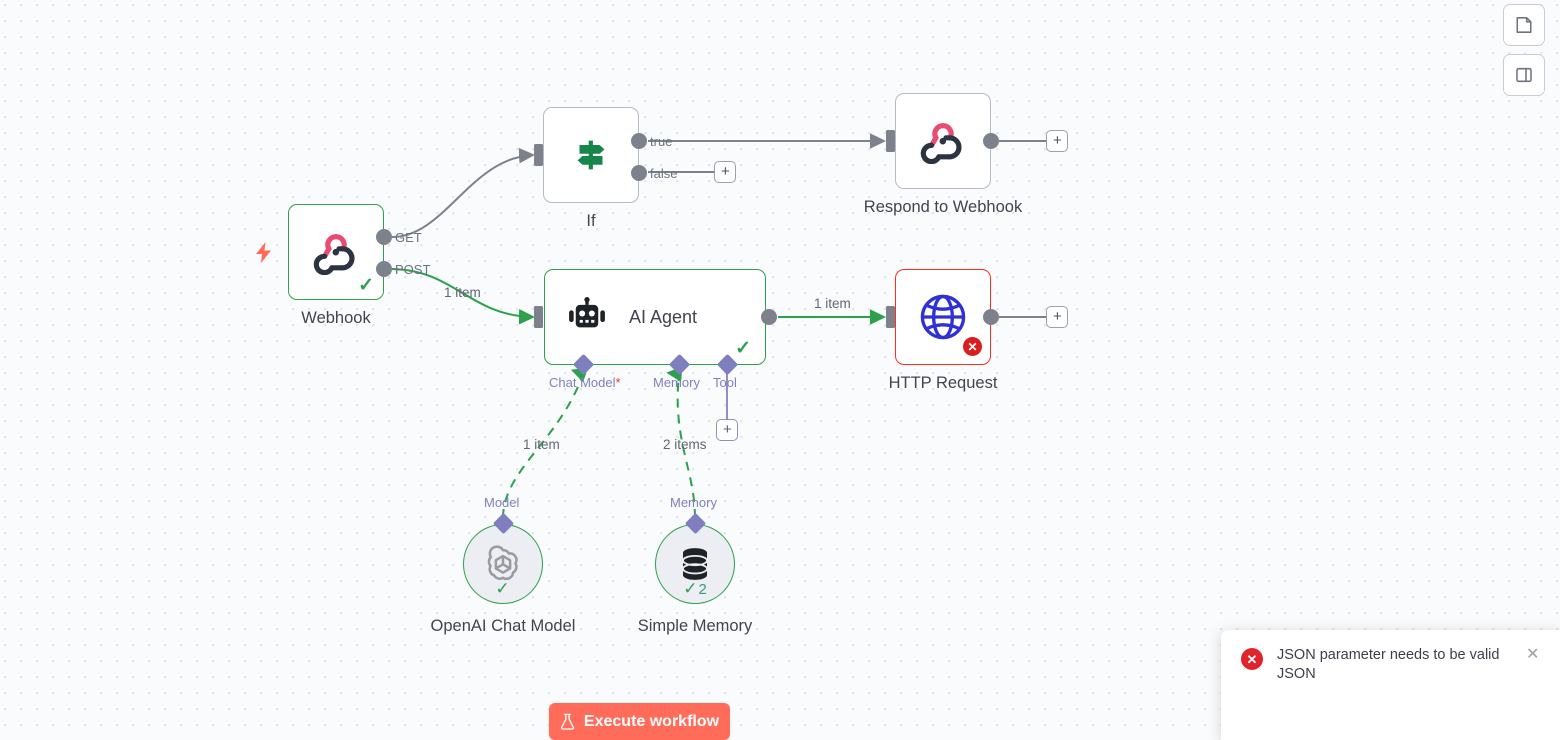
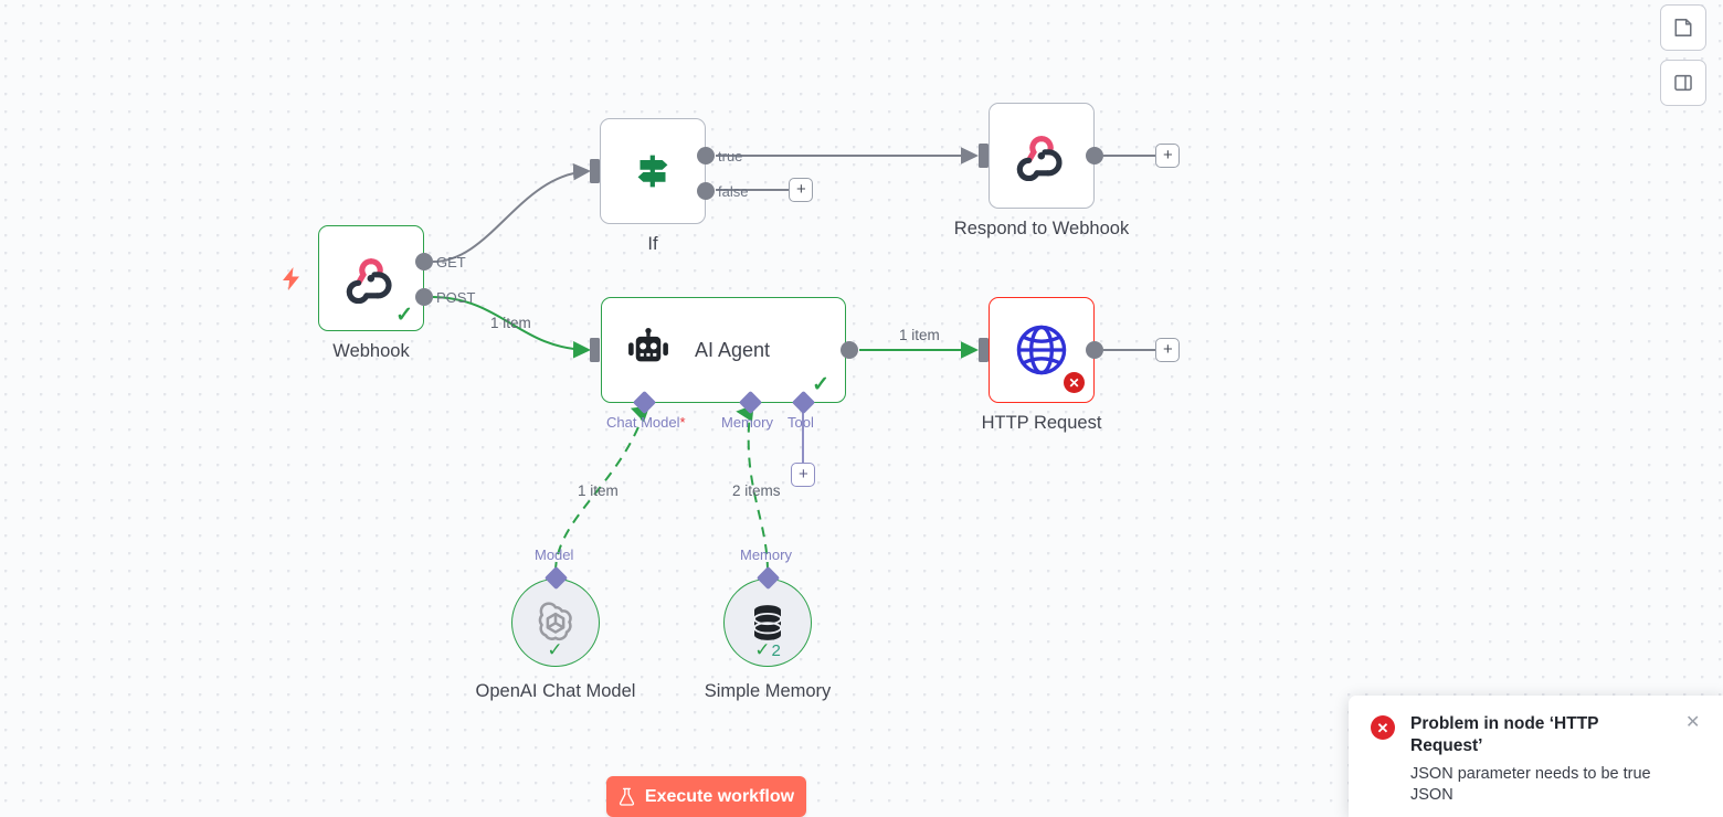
  ✓
  Webhook
  GET
  POST
  1 item
  If
  true
  false
  +
  Respond to Webhook
  +
  AI Agent
  ✓
  1 item
  Chat Model*
  Memory
  Tool
  +
  1 item
  2 items
  ✕
  HTTP Request
  +
  Model
  ✓
  OpenAI Chat Model
  Memory
  ✓
  2
  Simple Memory
  Execute workflow
  ✕
+ Problem in node ‘HTTP Request’
- JSON parameter needs to be valid JSON
+ JSON parameter needs to be true JSON
  ✕
